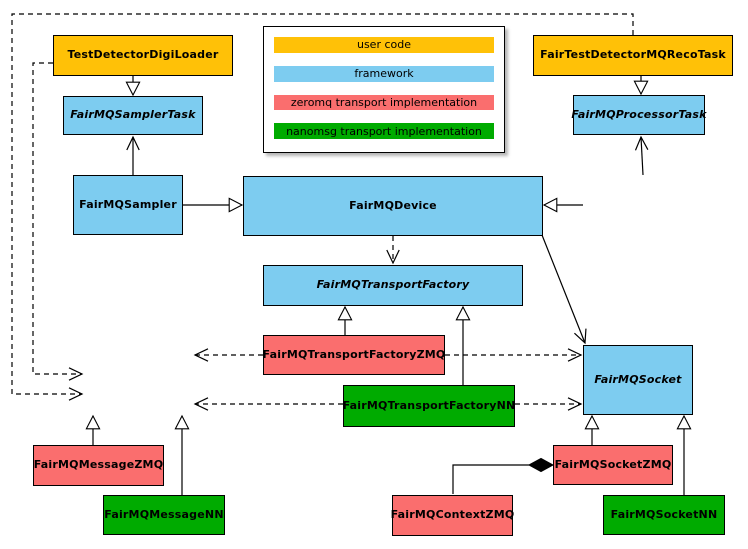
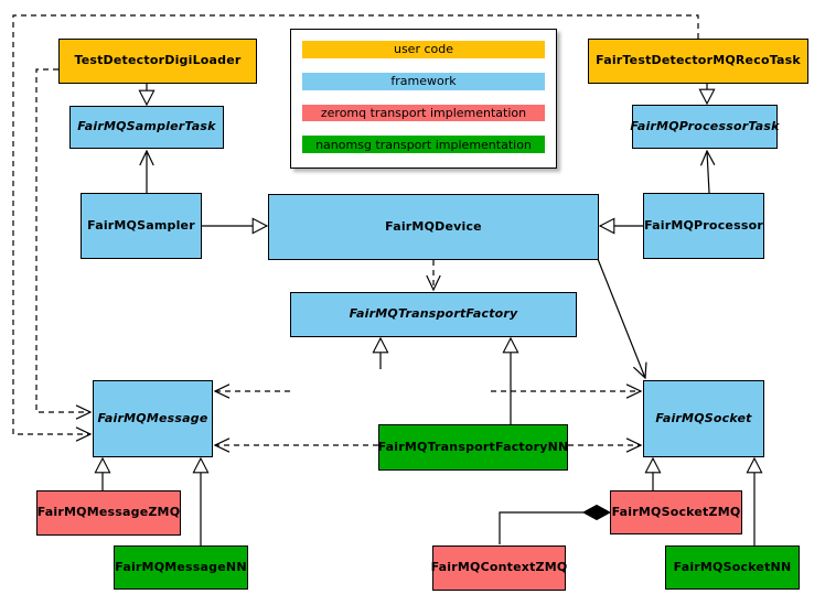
  user code
  framework
  zeromq transport implementation
  nanomsg transport implementation
  TestDetectorDigiLoader
  FairMQSamplerTask
  FairMQSampler
  FairMQDevice
  FairTestDetectorMQRecoTask
  FairMQProcessorTask
+ FairMQProcessor
  FairMQTransportFactory
- FairMQTransportFactoryZMQ
  FairMQTransportFactoryNN
+ FairMQMessage
  FairMQSocket
  FairMQMessageZMQ
  FairMQMessageNN
  FairMQSocketZMQ
  FairMQContextZMQ
  FairMQSocketNN
